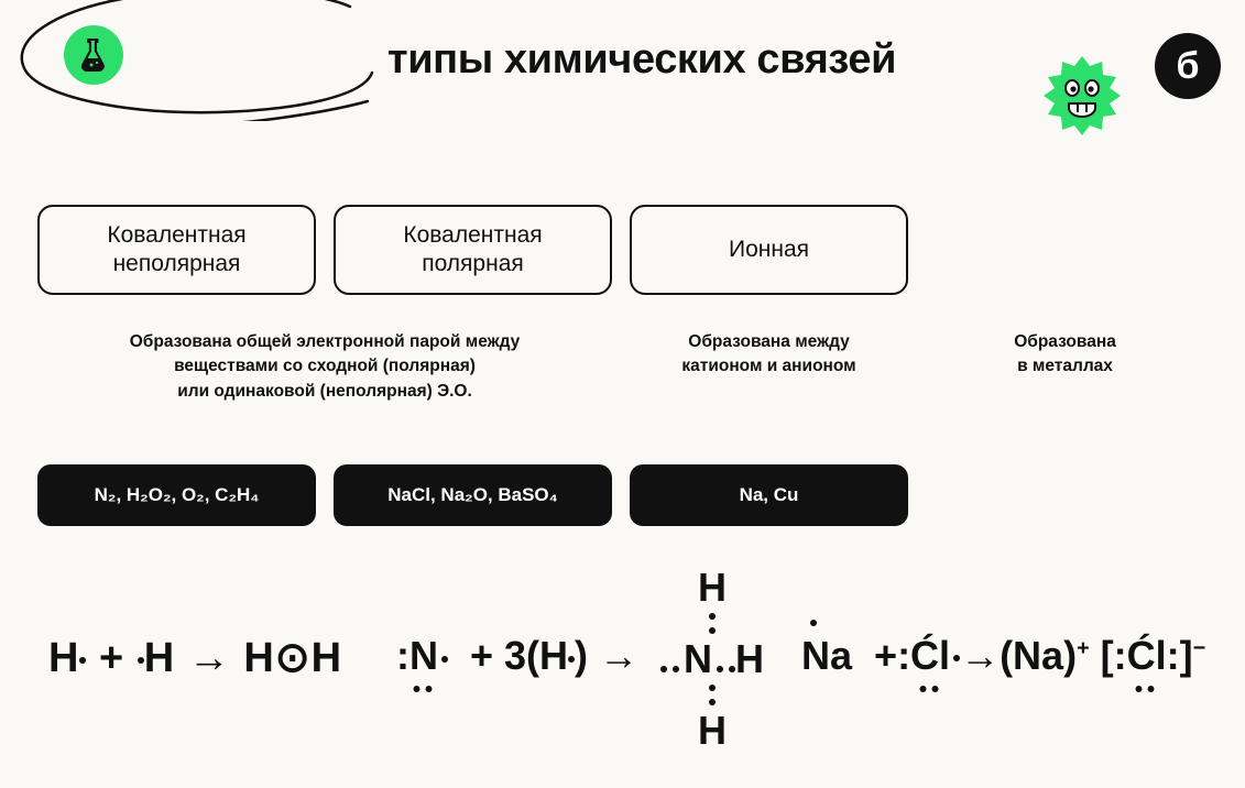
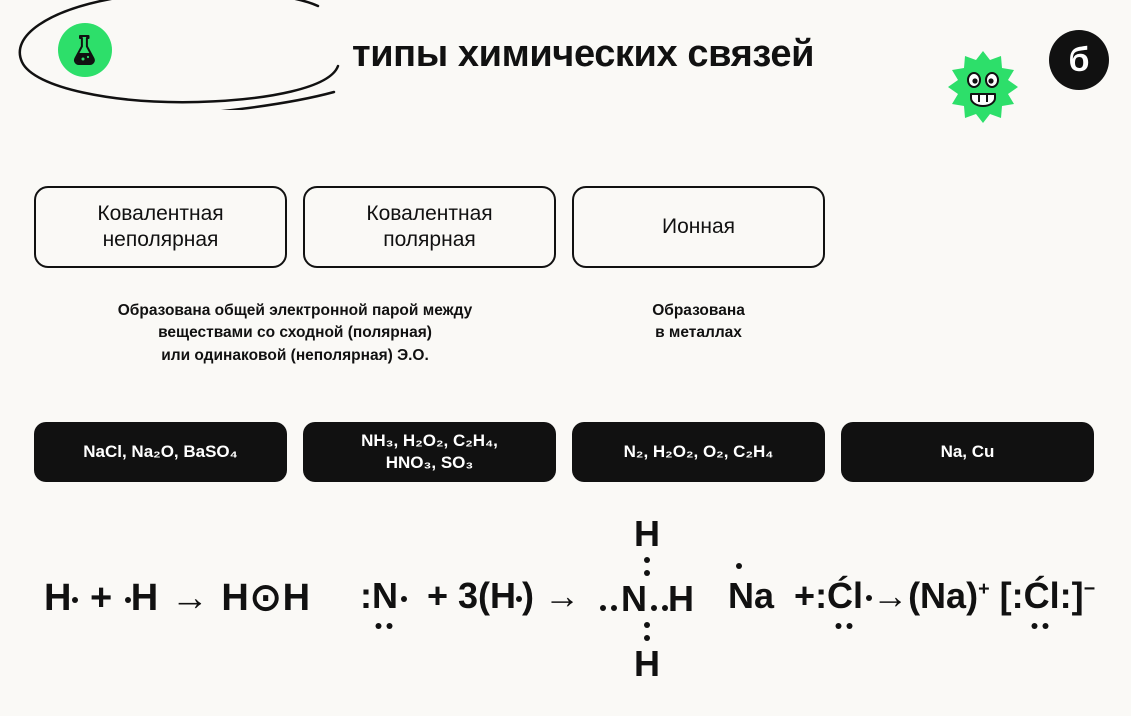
  типы химических связей
  б
  Ковалентная
  неполярная
  Ковалентная
  полярная
  Ионная
  Образована общей электронной парой между
  веществами со сходной (полярная)
  или одинаковой (неполярная) Э.О.
- Образована между
- катионом и анионом
  Образована
  в металлах
- N₂, H₂O₂, O₂, C₂H₄
+ NaCl, Na₂O, BaSO₄
+ NH₃, H₂O₂, C₂H₄,
+ HNO₃, SO₃
- NaCl, Na₂O, BaSO₄
+ N₂, H₂O₂, O₂, C₂H₄
  Na, Cu
  H + H → H⊙H
  :N + 3(H ) →
  H
  N H
  H
  Na + :Ćl →(Na)+ [:Ćl:]−
